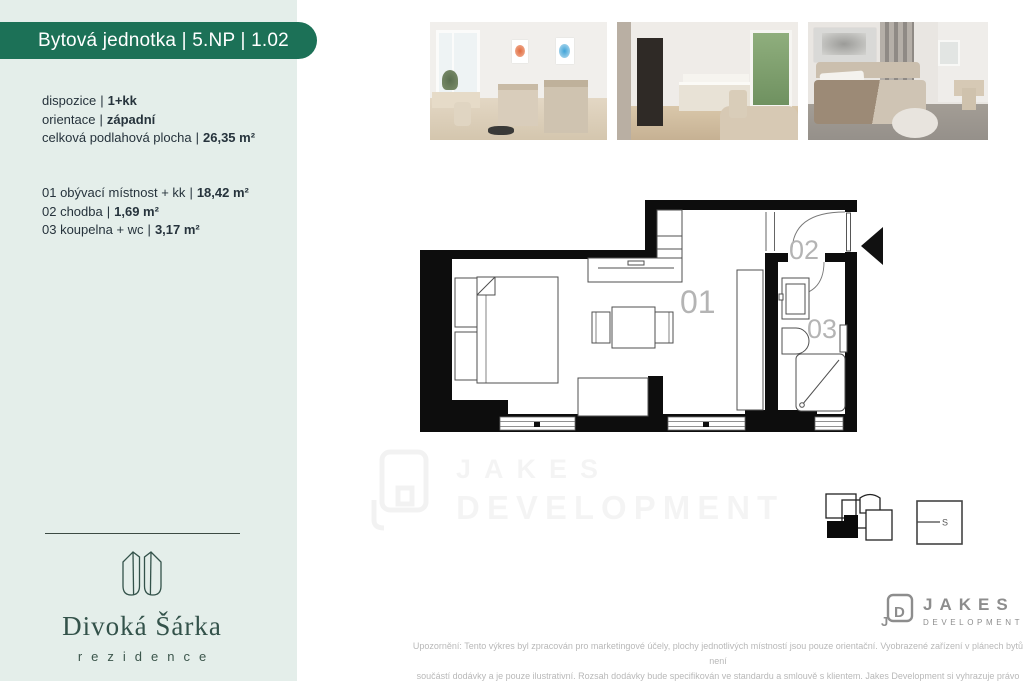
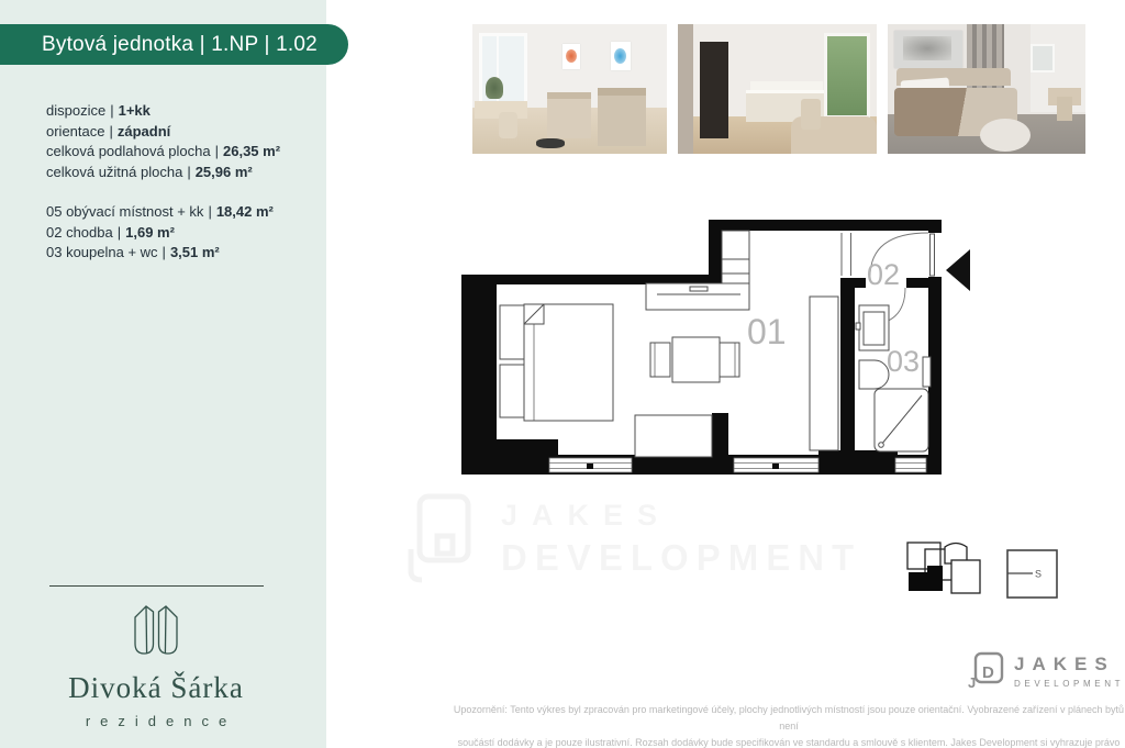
- Bytová jednotka | 5.NP | 1.02
+ Bytová jednotka | 1.NP | 1.02
  dispozice | 1+kk
  orientace | západní
  celková podlahová plocha | 26,35 m²
+ celková užitná plocha | 25,96 m²
- 01 obývací místnost + kk | 18,42 m²
+ 05 obývací místnost + kk | 18,42 m²
  02 chodba | 1,69 m²
- 03 koupelna + wc | 3,17 m²
+ 03 koupelna + wc | 3,51 m²
  Divoká Šárka
  rezidence
  01
  02
  03
  S
  D
  J
  JAKES
  DEVELOPMENT
  Upozornění: Tento výkres byl zpracován pro marketingové účely, plochy jednotlivých místností jsou pouze orientační. Vyobrazené zařízení v plánech bytů není
  součástí dodávky a je pouze ilustrativní. Rozsah dodávky bude specifikován ve standardu a smlouvě s klientem. Jakes Development si vyhrazuje právo
